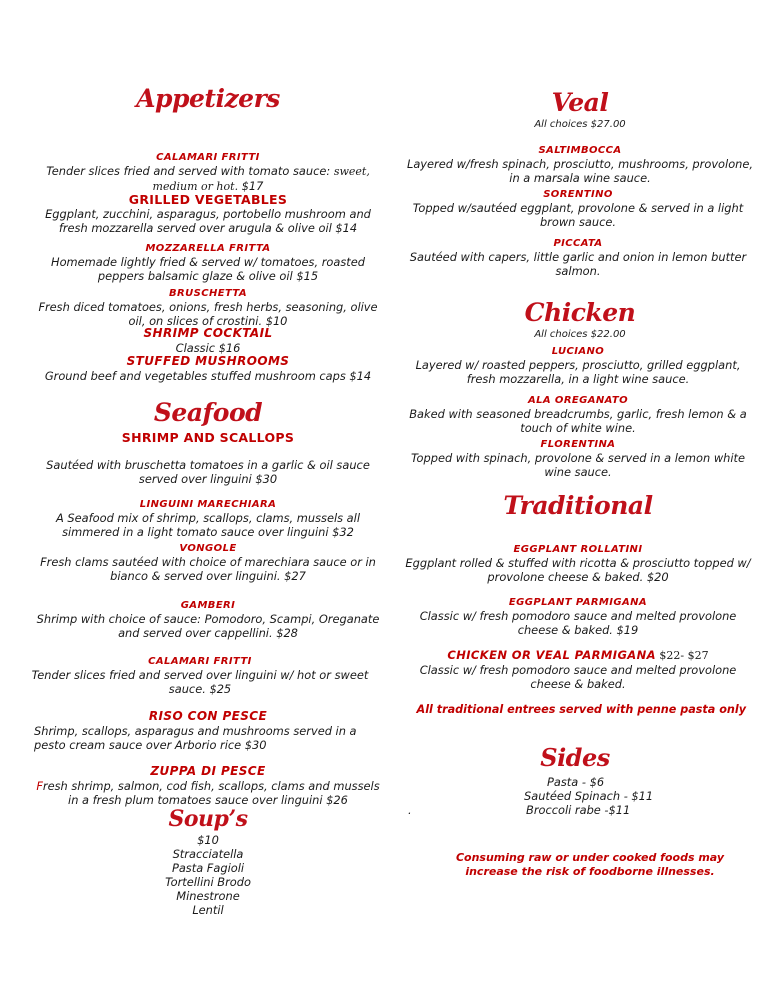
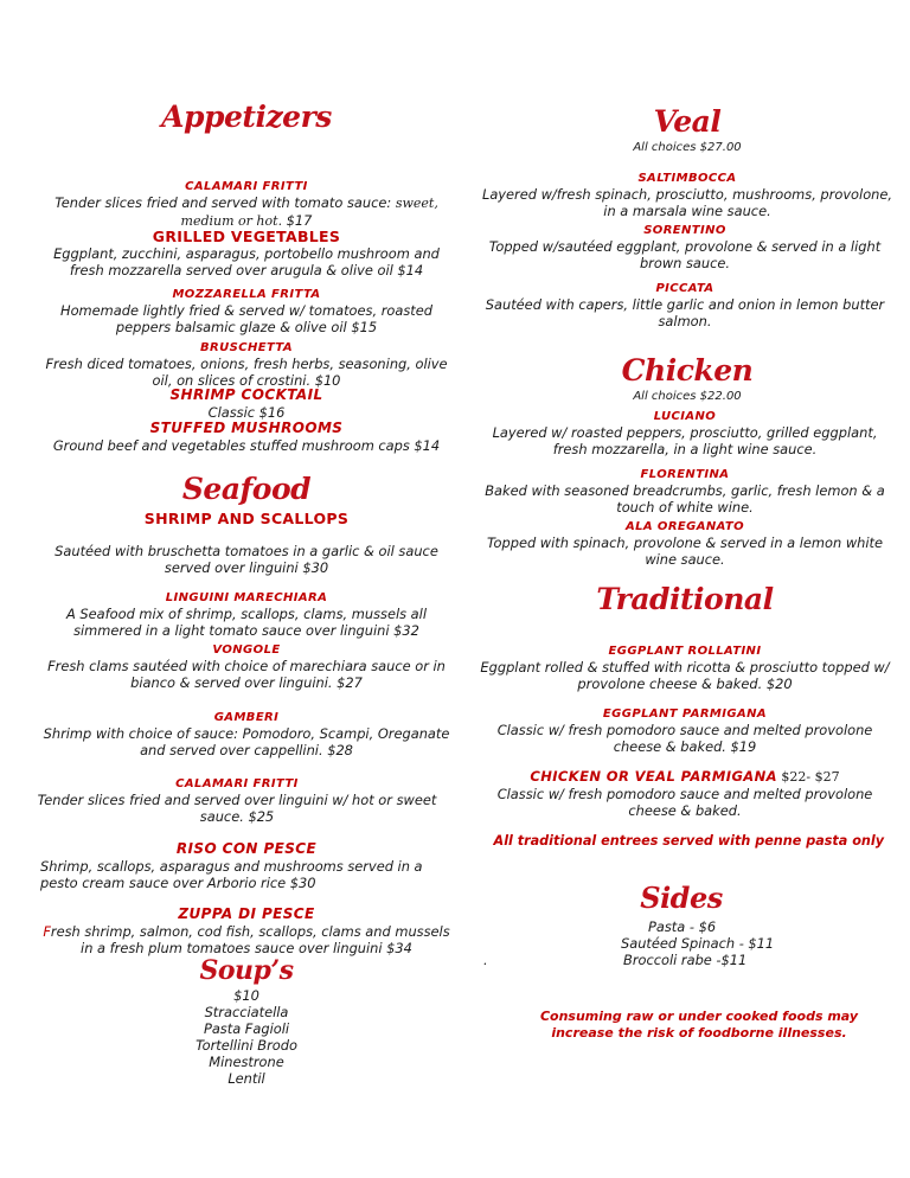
  Appetizers
  CALAMARI FRITTI
  Tender slices fried and served with tomato sauce: sweet, medium or hot. $17
  GRILLED VEGETABLES
  Eggplant, zucchini, asparagus, portobello mushroom and fresh mozzarella served over arugula & olive oil $14
  MOZZARELLA FRITTA
  Homemade lightly fried & served w/ tomatoes, roasted peppers balsamic glaze & olive oil $15
  BRUSCHETTA
  Fresh diced tomatoes, onions, fresh herbs, seasoning, olive oil, on slices of crostini. $10
  SHRIMP COCKTAIL
  Classic $16
  STUFFED MUSHROOMS
  Ground beef and vegetables stuffed mushroom caps $14
  Seafood
  SHRIMP AND SCALLOPS
  Sautéed with bruschetta tomatoes in a garlic & oil sauce served over linguini $30
  LINGUINI MARECHIARA
  A Seafood mix of shrimp, scallops, clams, mussels all simmered in a light tomato sauce over linguini $32
  VONGOLE
  Fresh clams sautéed with choice of marechiara sauce or in bianco & served over linguini. $27
  GAMBERI
  Shrimp with choice of sauce: Pomodoro, Scampi, Oreganate and served over cappellini. $28
  CALAMARI FRITTI
  Tender slices fried and served over linguini w/ hot or sweet sauce. $25
  RISO CON PESCE
  Shrimp, scallops, asparagus and mushrooms served in a pesto cream sauce over Arborio rice $30
  ZUPPA DI PESCE
- Fresh shrimp, salmon, cod fish, scallops, clams and mussels in a fresh plum tomatoes sauce over linguini $26
+ Fresh shrimp, salmon, cod fish, scallops, clams and mussels in a fresh plum tomatoes sauce over linguini $34
  Soup’s
  $10
  Stracciatella
  Pasta Fagioli
  Tortellini Brodo
  Minestrone
  Lentil
  Veal
  All choices $27.00
  SALTIMBOCCA
  Layered w/fresh spinach, prosciutto, mushrooms, provolone, in a marsala wine sauce.
  SORENTINO
  Topped w/sautéed eggplant, provolone & served in a light brown sauce.
  PICCATA
  Sautéed with capers, little garlic and onion in lemon butter salmon.
  Chicken
  All choices $22.00
  LUCIANO
  Layered w/ roasted peppers, prosciutto, grilled eggplant, fresh mozzarella, in a light wine sauce.
- ALA OREGANATO
+ FLORENTINA
  Baked with seasoned breadcrumbs, garlic, fresh lemon & a touch of white wine.
- FLORENTINA
+ ALA OREGANATO
  Topped with spinach, provolone & served in a lemon white wine sauce.
  Traditional
  EGGPLANT ROLLATINI
  Eggplant rolled & stuffed with ricotta & prosciutto topped w/ provolone cheese & baked. $20
  EGGPLANT PARMIGANA
  Classic w/ fresh pomodoro sauce and melted provolone cheese & baked. $19
  CHICKEN OR VEAL PARMIGANA $22- $27
  Classic w/ fresh pomodoro sauce and melted provolone cheese & baked.
  All traditional entrees served with penne pasta only
  Sides
  Pasta - $6
  Sautéed Spinach - $11
  .
  Broccoli rabe -$11
  Consuming raw or under cooked foods may increase the risk of foodborne illnesses.
